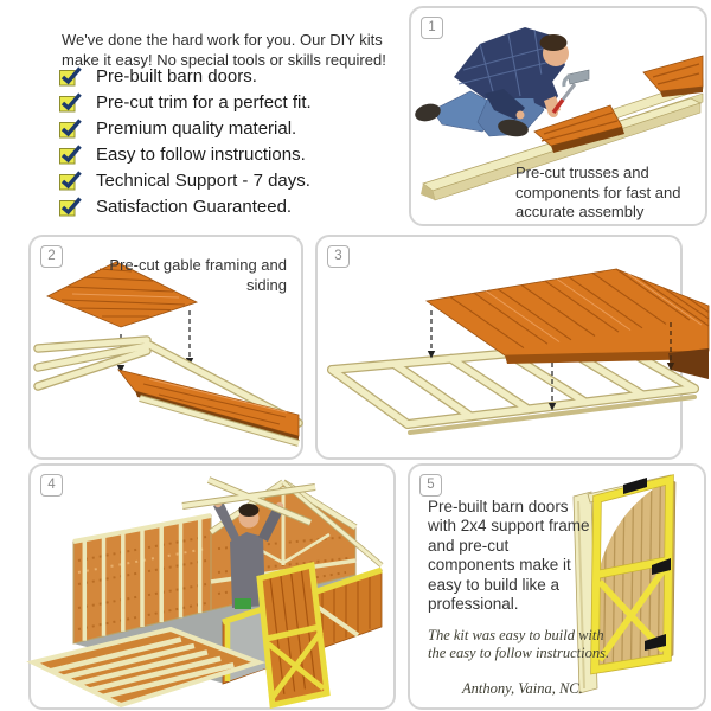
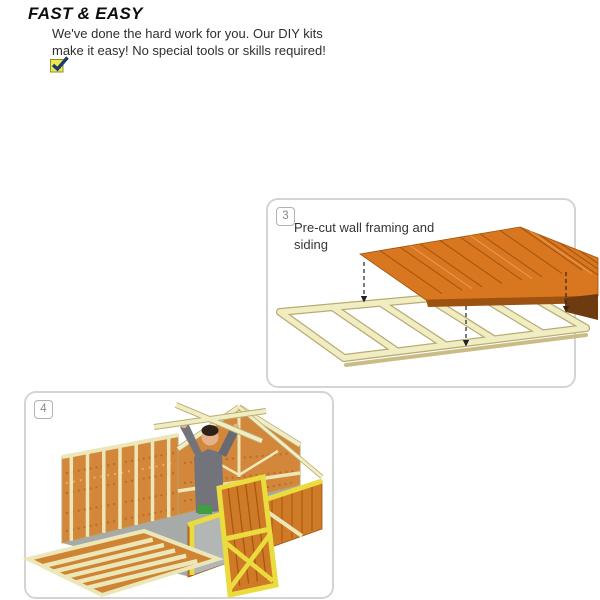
+ FAST & EASY
  We've done the hard work for you. Our DIY kits make it easy! No special tools or skills required!
- Pre-built barn doors.
- Pre-cut trim for a perfect fit.
- Premium quality material.
- Easy to follow instructions.
- Technical Support - 7 days.
- Satisfaction Guaranteed.
- 1
- Pre-cut trusses and components for fast and accurate assembly
- 2
- Pre-cut gable framing and siding
  3
+ Pre-cut wall framing and siding
  4
- 5
- Pre-built barn doors with 2x4 support frame and pre-cut components make it easy to build like a professional.
- The kit was easy to build with the easy to follow instructions.
- Anthony, Vaina, NC.
